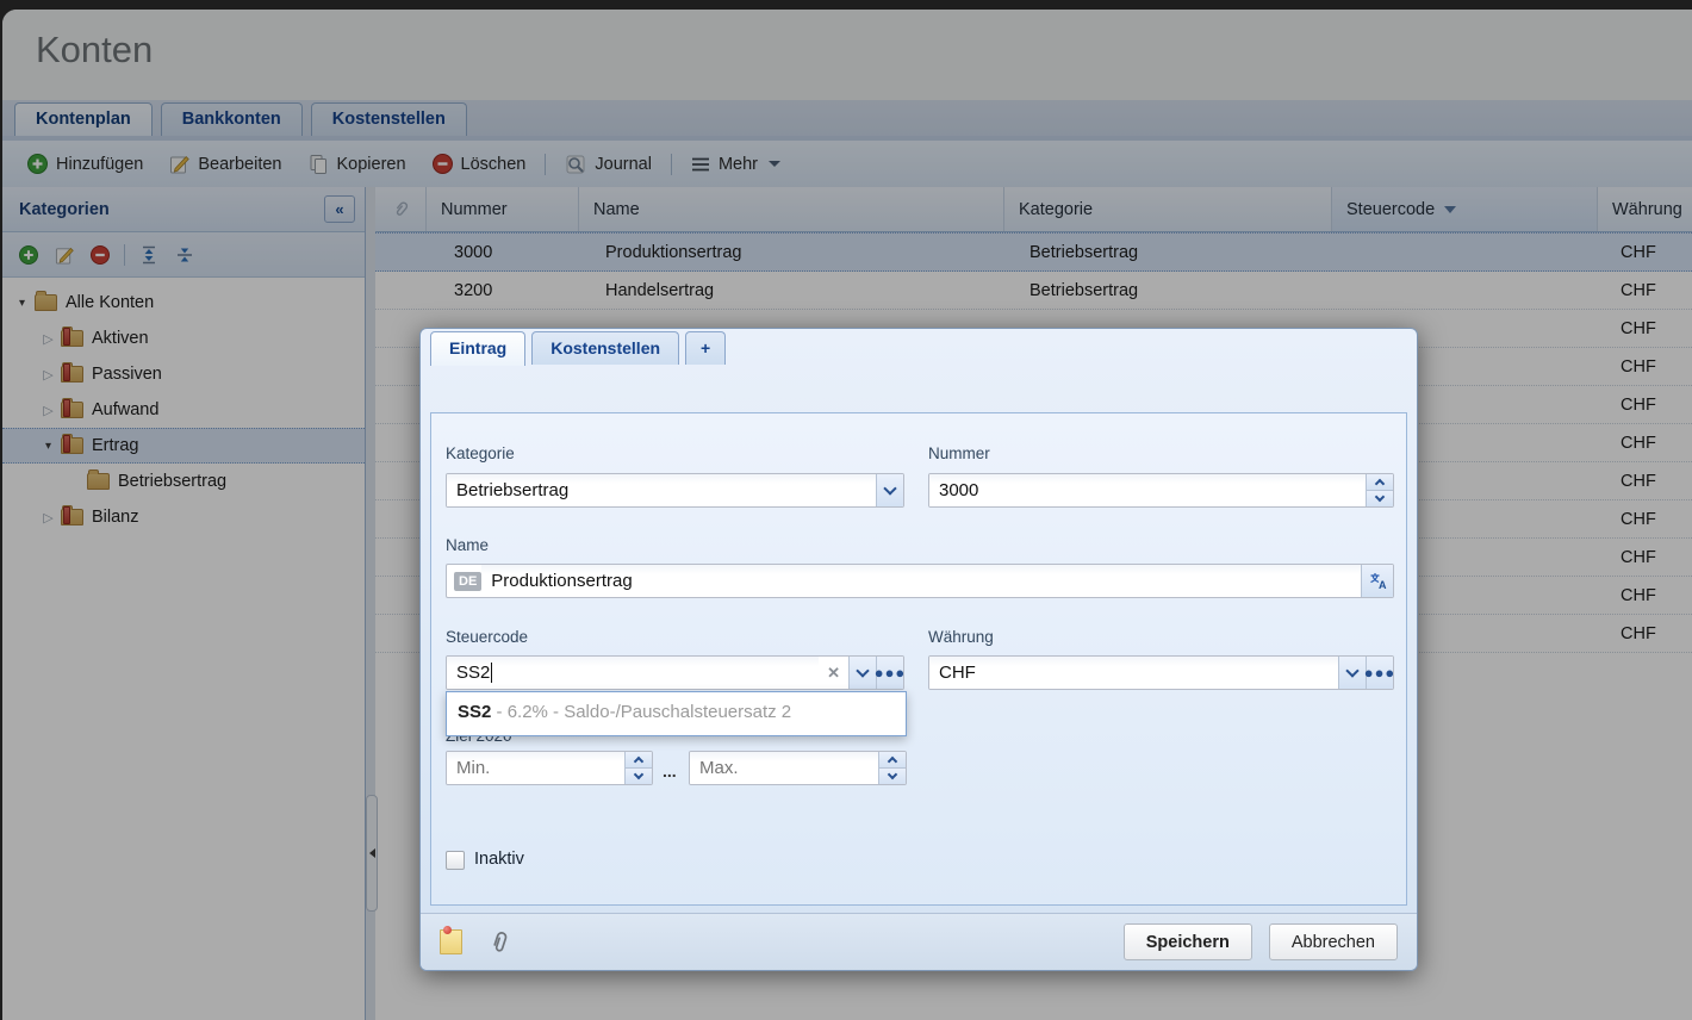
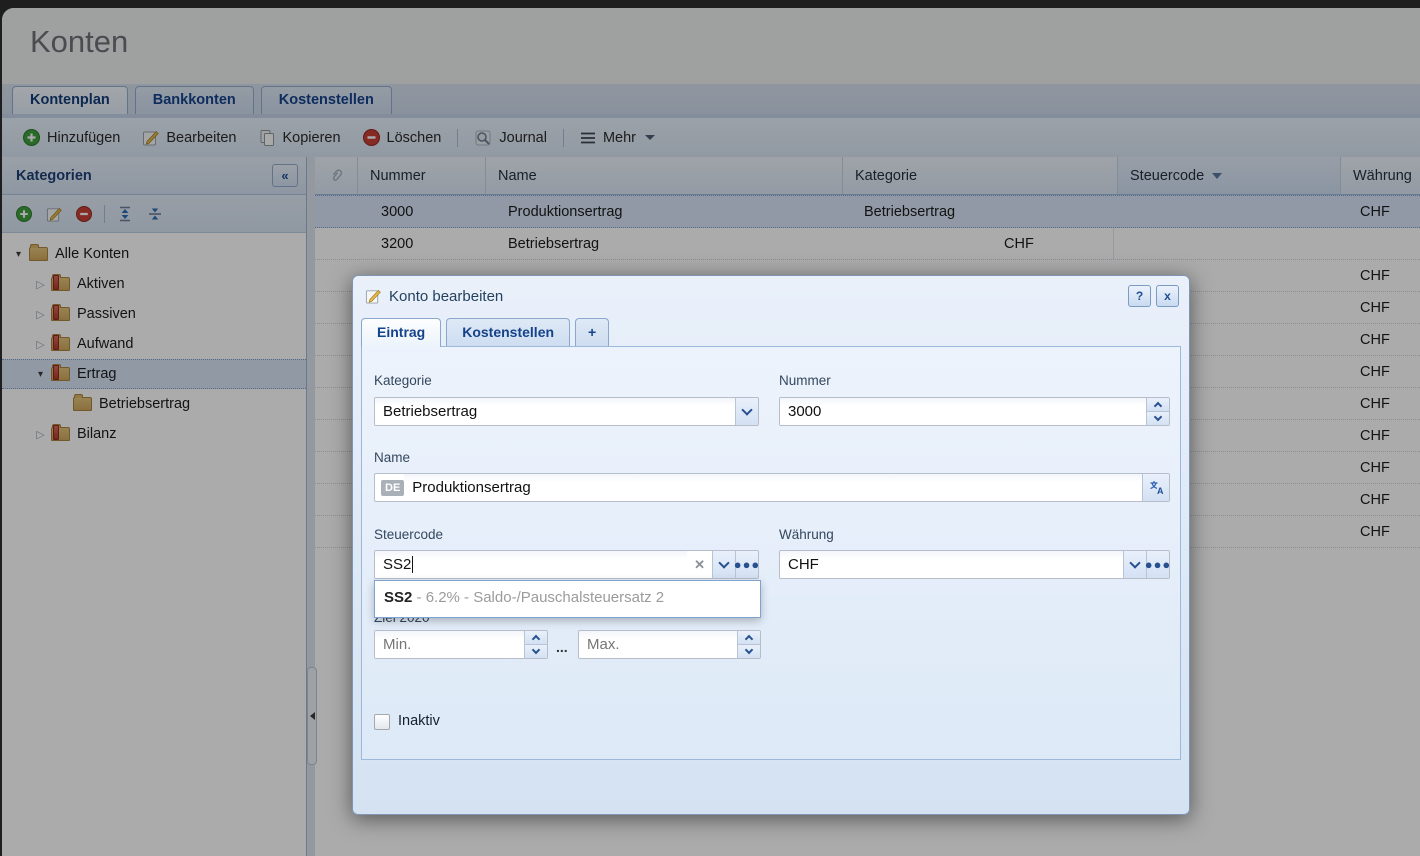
  Konten
  Kontenplan
  Bankkonten
  Kostenstellen
  Hinzufügen
  Bearbeiten
  Kopieren
  Löschen
  Journal
  Mehr
  Kategorien
  «
  ▾
  Alle Konten
  ▷
  Aktiven
  ▷
  Passiven
  ▷
  Aufwand
  ▾
  Ertrag
  Betriebsertrag
  ▷
  Bilanz
  Nummer
  Name
  Kategorie
  Steuercode
  Währung
  3000
  Produktionsertrag
  Betriebsertrag
  CHF
  3200
- Handelsertrag
  Betriebsertrag
  CHF
  CHF
  CHF
  CHF
  CHF
  CHF
  CHF
  CHF
  CHF
  CHF
+ Konto bearbeiten
+ ?
+ x
  Eintrag
  Kostenstellen
  +
  Kategorie
  Betriebsertrag
  Nummer
  3000
  Name
  DE
  Produktionsertrag
  A
  Steuercode
  SS2
  ✕
  ●●●
  Währung
  CHF
  ●●●
  SS2 - 6.2% - Saldo-/Pauschalsteuersatz 2
  Min.
  ...
  Max.
  Inaktiv
- Speichern
- Abbrechen
